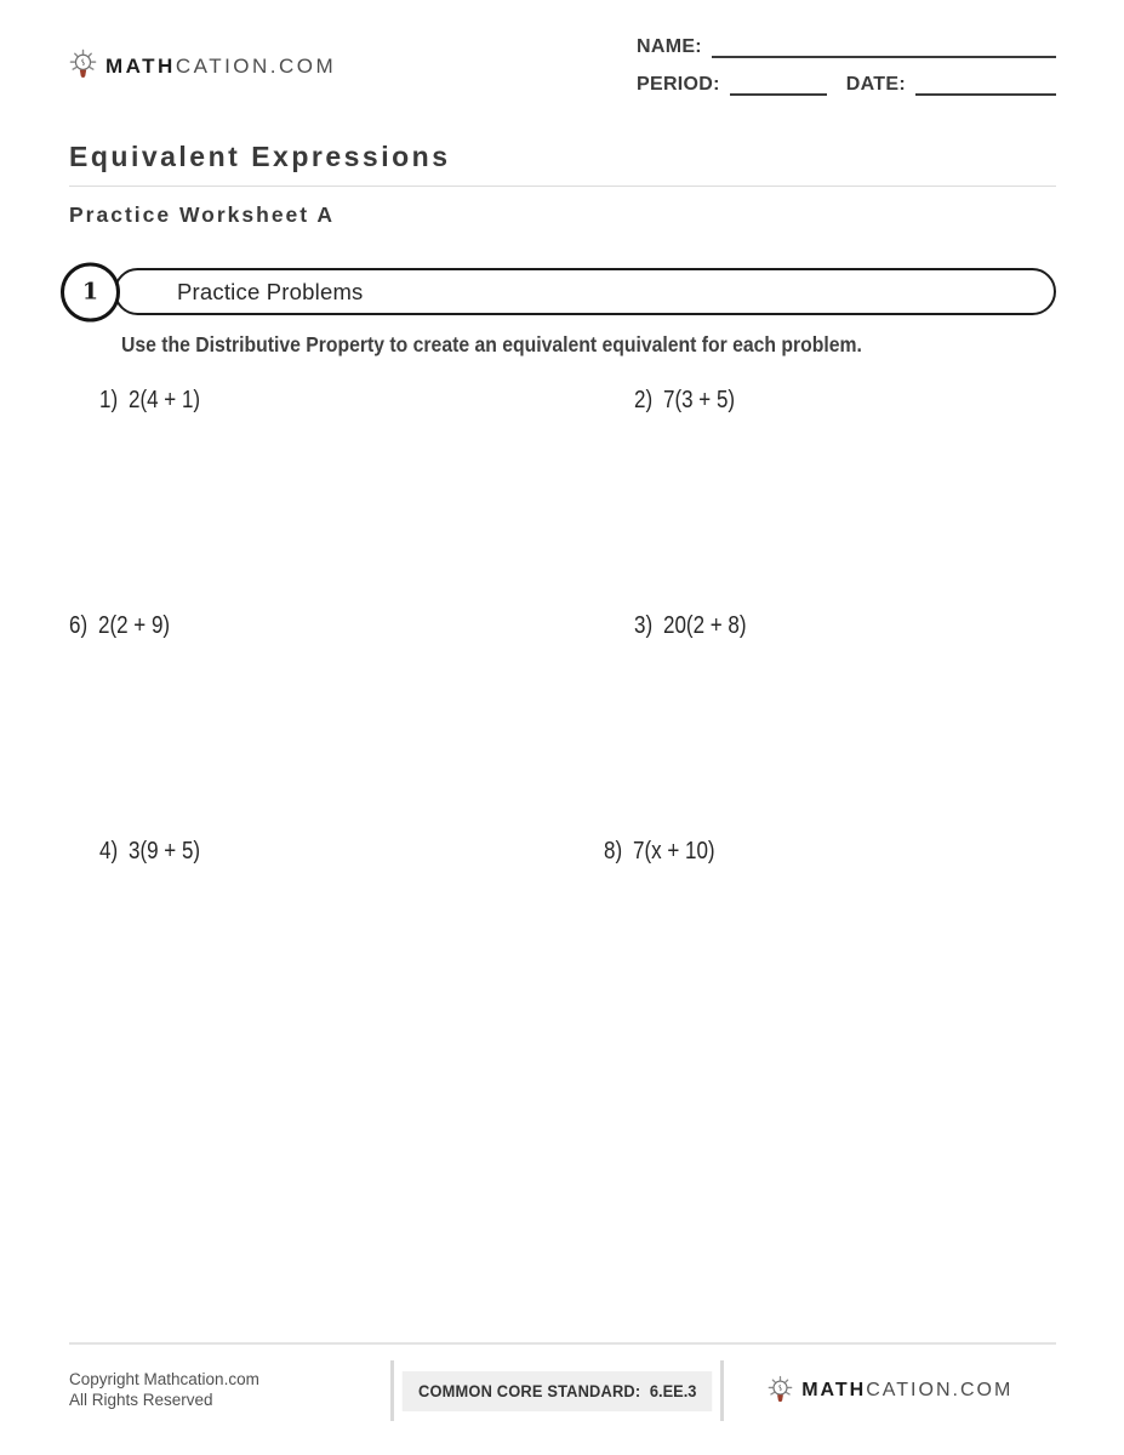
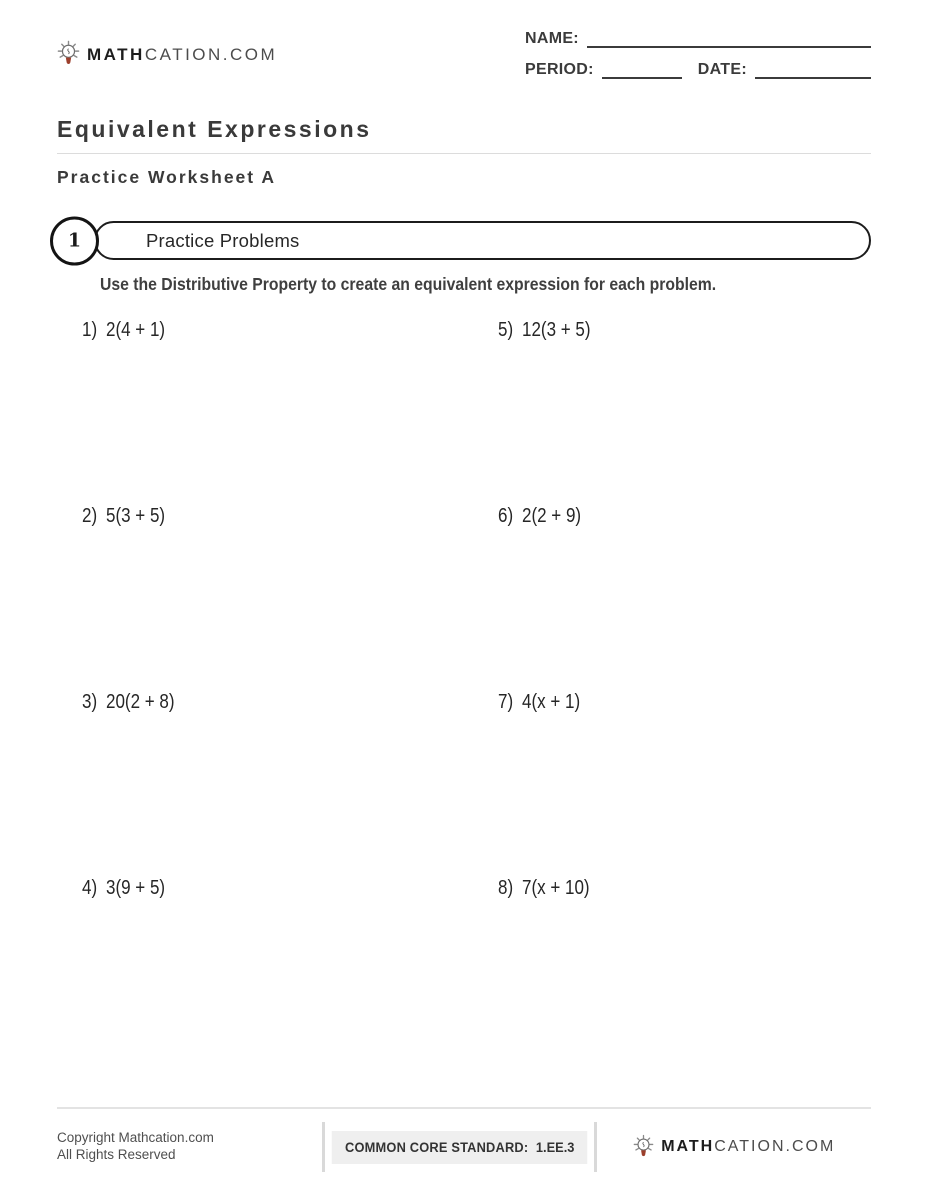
  MATHCATION.COM
  NAME:
  PERIOD:
  DATE:
  Equivalent Expressions
  Practice Worksheet A
  1
  Practice Problems
- Use the Distributive Property to create an equivalent equivalent for each problem.
+ Use the Distributive Property to create an equivalent expression for each problem.
  1)
  2(4 + 1)
+ 5)
+ 12(3 + 5)
  2)
- 7(3 + 5)
+ 5(3 + 5)
  6)
  2(2 + 9)
  3)
  20(2 + 8)
+ 7)
+ 4(x + 1)
  4)
  3(9 + 5)
  8)
  7(x + 10)
  Copyright Mathcation.com
  All Rights Reserved
- COMMON CORE STANDARD: 6.EE.3
+ COMMON CORE STANDARD: 1.EE.3
  MATHCATION.COM
